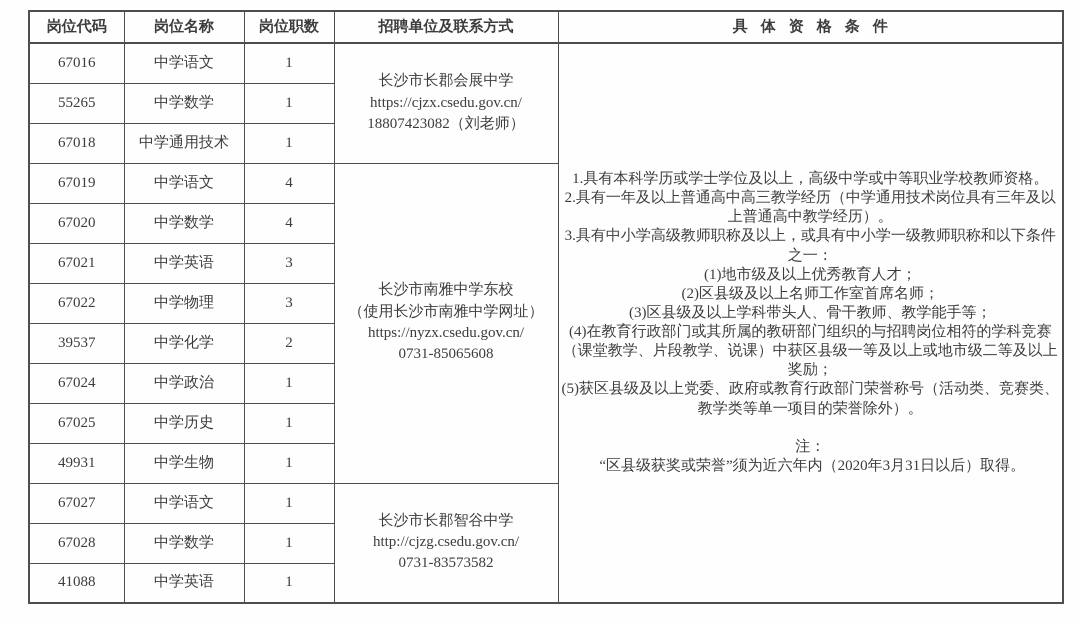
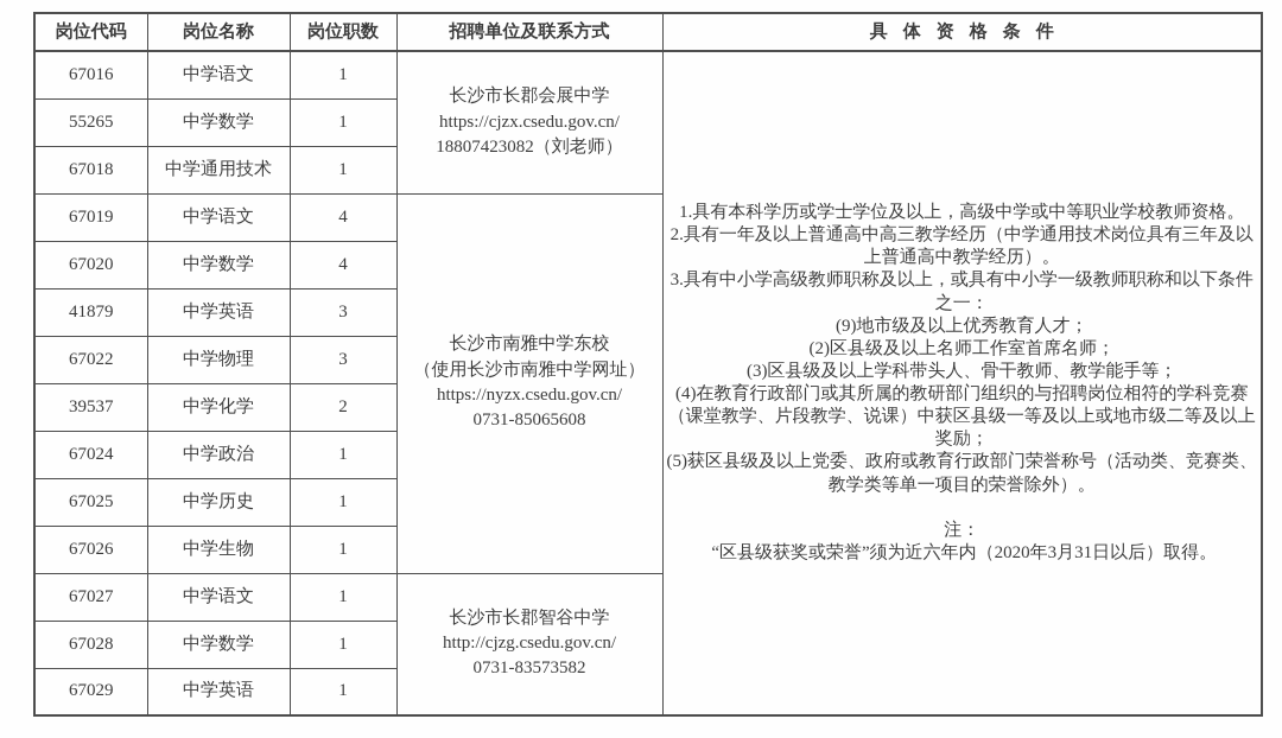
  岗位代码	岗位名称	岗位职数	招聘单位及联系方式	具体资格条件
- 67016	中学语文	1	长沙市长郡会展中学 https://cjzx.csedu.gov.cn/ 18807423082（刘老师）	1.具有本科学历或学士学位及以上，高级中学或中等职业学校教师资格。 2.具有一年及以上普通高中高三教学经历（中学通用技术岗位具有三年及以上普通高中教学经历）。 3.具有中小学高级教师职称及以上，或具有中小学一级教师职称和以下条件之一： (1)地市级及以上优秀教育人才； (2)区县级及以上名师工作室首席名师； (3)区县级及以上学科带头人、骨干教师、教学能手等； (4)在教育行政部门或其所属的教研部门组织的与招聘岗位相符的学科竞赛（课堂教学、片段教学、说课）中获区县级一等及以上或地市级二等及以上奖励； (5)获区县级及以上党委、政府或教育行政部门荣誉称号（活动类、竞赛类、教学类等单一项目的荣誉除外）。 注： “区县级获奖或荣誉”须为近六年内（2020年3月31日以后）取得。
+ 67016	中学语文	1	长沙市长郡会展中学 https://cjzx.csedu.gov.cn/ 18807423082（刘老师）	1.具有本科学历或学士学位及以上，高级中学或中等职业学校教师资格。 2.具有一年及以上普通高中高三教学经历（中学通用技术岗位具有三年及以上普通高中教学经历）。 3.具有中小学高级教师职称及以上，或具有中小学一级教师职称和以下条件之一： (9)地市级及以上优秀教育人才； (2)区县级及以上名师工作室首席名师； (3)区县级及以上学科带头人、骨干教师、教学能手等； (4)在教育行政部门或其所属的教研部门组织的与招聘岗位相符的学科竞赛（课堂教学、片段教学、说课）中获区县级一等及以上或地市级二等及以上奖励； (5)获区县级及以上党委、政府或教育行政部门荣誉称号（活动类、竞赛类、教学类等单一项目的荣誉除外）。 注： “区县级获奖或荣誉”须为近六年内（2020年3月31日以后）取得。
  55265	中学数学	1
  67018	中学通用技术	1
  67019	中学语文	4	长沙市南雅中学东校 （使用长沙市南雅中学网址） https://nyzx.csedu.gov.cn/ 0731-85065608
  67020	中学数学	4
- 67021	中学英语	3
+ 41879	中学英语	3
  67022	中学物理	3
  39537	中学化学	2
  67024	中学政治	1
  67025	中学历史	1
- 49931	中学生物	1
+ 67026	中学生物	1
  67027	中学语文	1	长沙市长郡智谷中学 http://cjzg.csedu.gov.cn/ 0731-83573582
  67028	中学数学	1
- 41088	中学英语	1
+ 67029	中学英语	1
